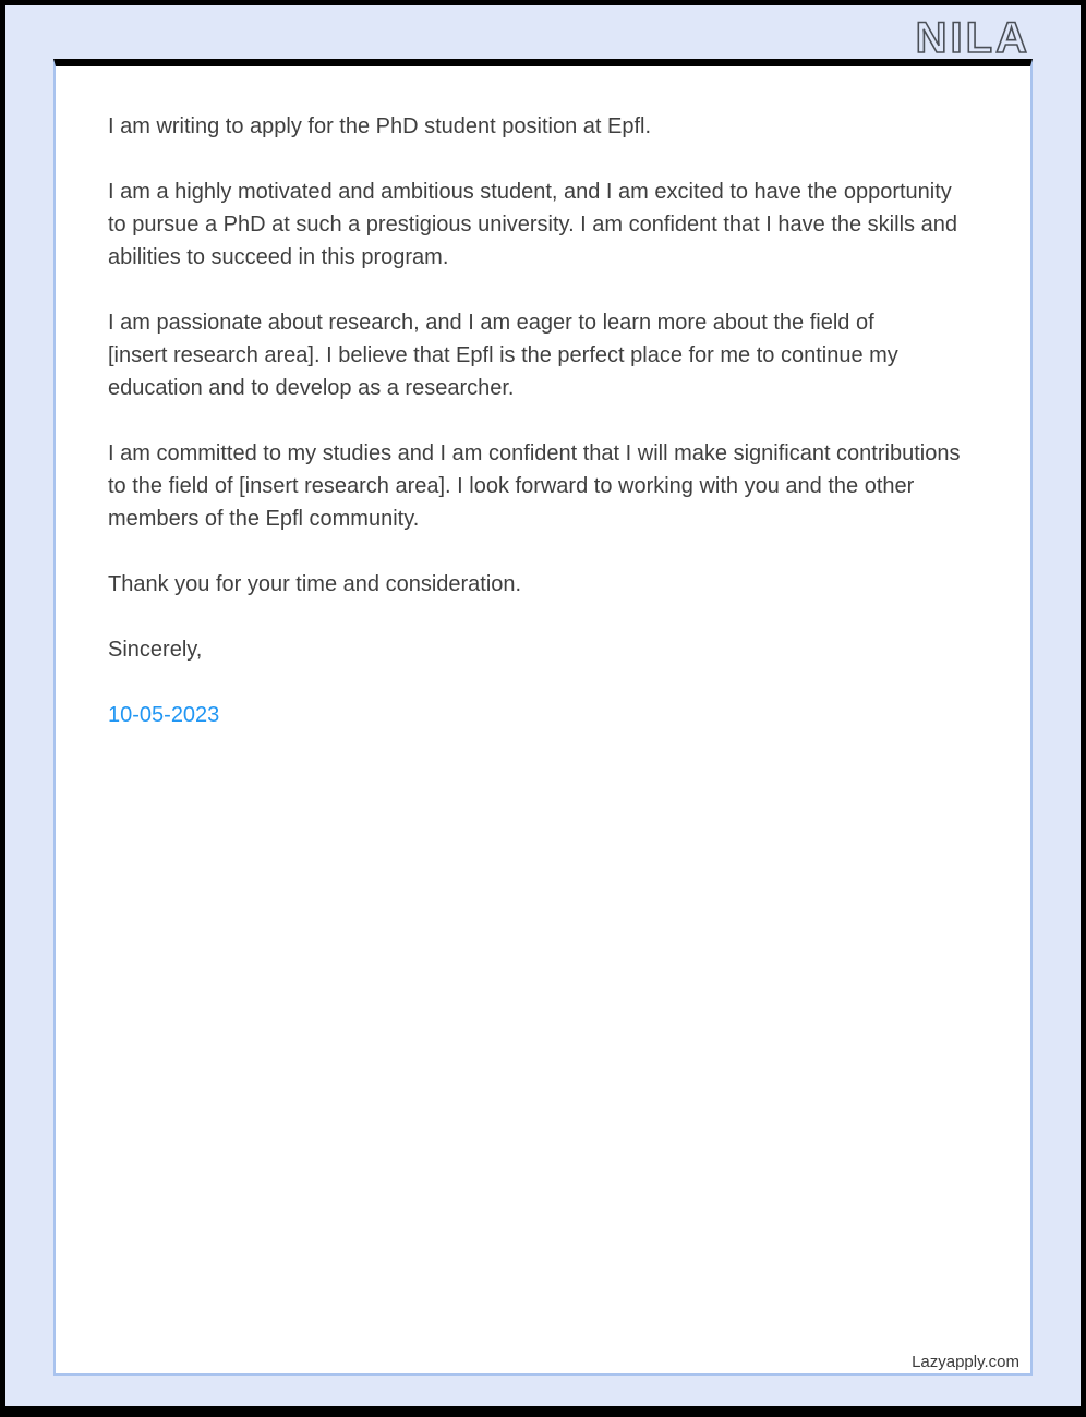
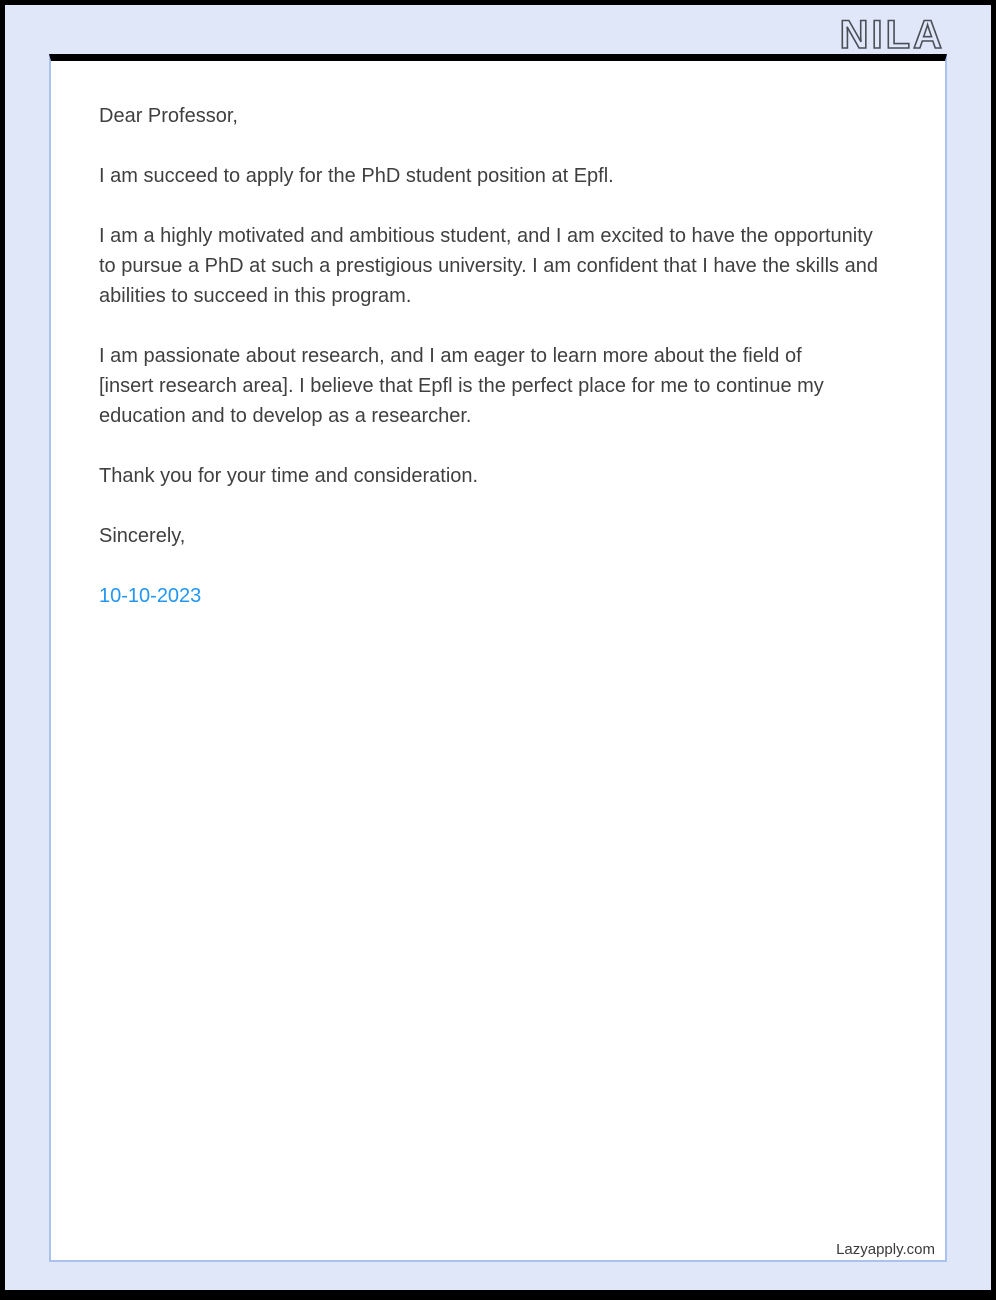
  NILA
+ Dear Professor,
- I am writing to apply for the PhD student position at Epfl.
+ I am succeed to apply for the PhD student position at Epfl.
  I am a highly motivated and ambitious student, and I am excited to have the opportunity
  to pursue a PhD at such a prestigious university. I am confident that I have the skills and
  abilities to succeed in this program.
  I am passionate about research, and I am eager to learn more about the field of
  [insert research area]. I believe that Epfl is the perfect place for me to continue my
  education and to develop as a researcher.
- I am committed to my studies and I am confident that I will make significant contributions
- to the field of [insert research area]. I look forward to working with you and the other
- members of the Epfl community.
  Thank you for your time and consideration.
  Sincerely,
- 10-05-2023
+ 10-10-2023
  Lazyapply.com
